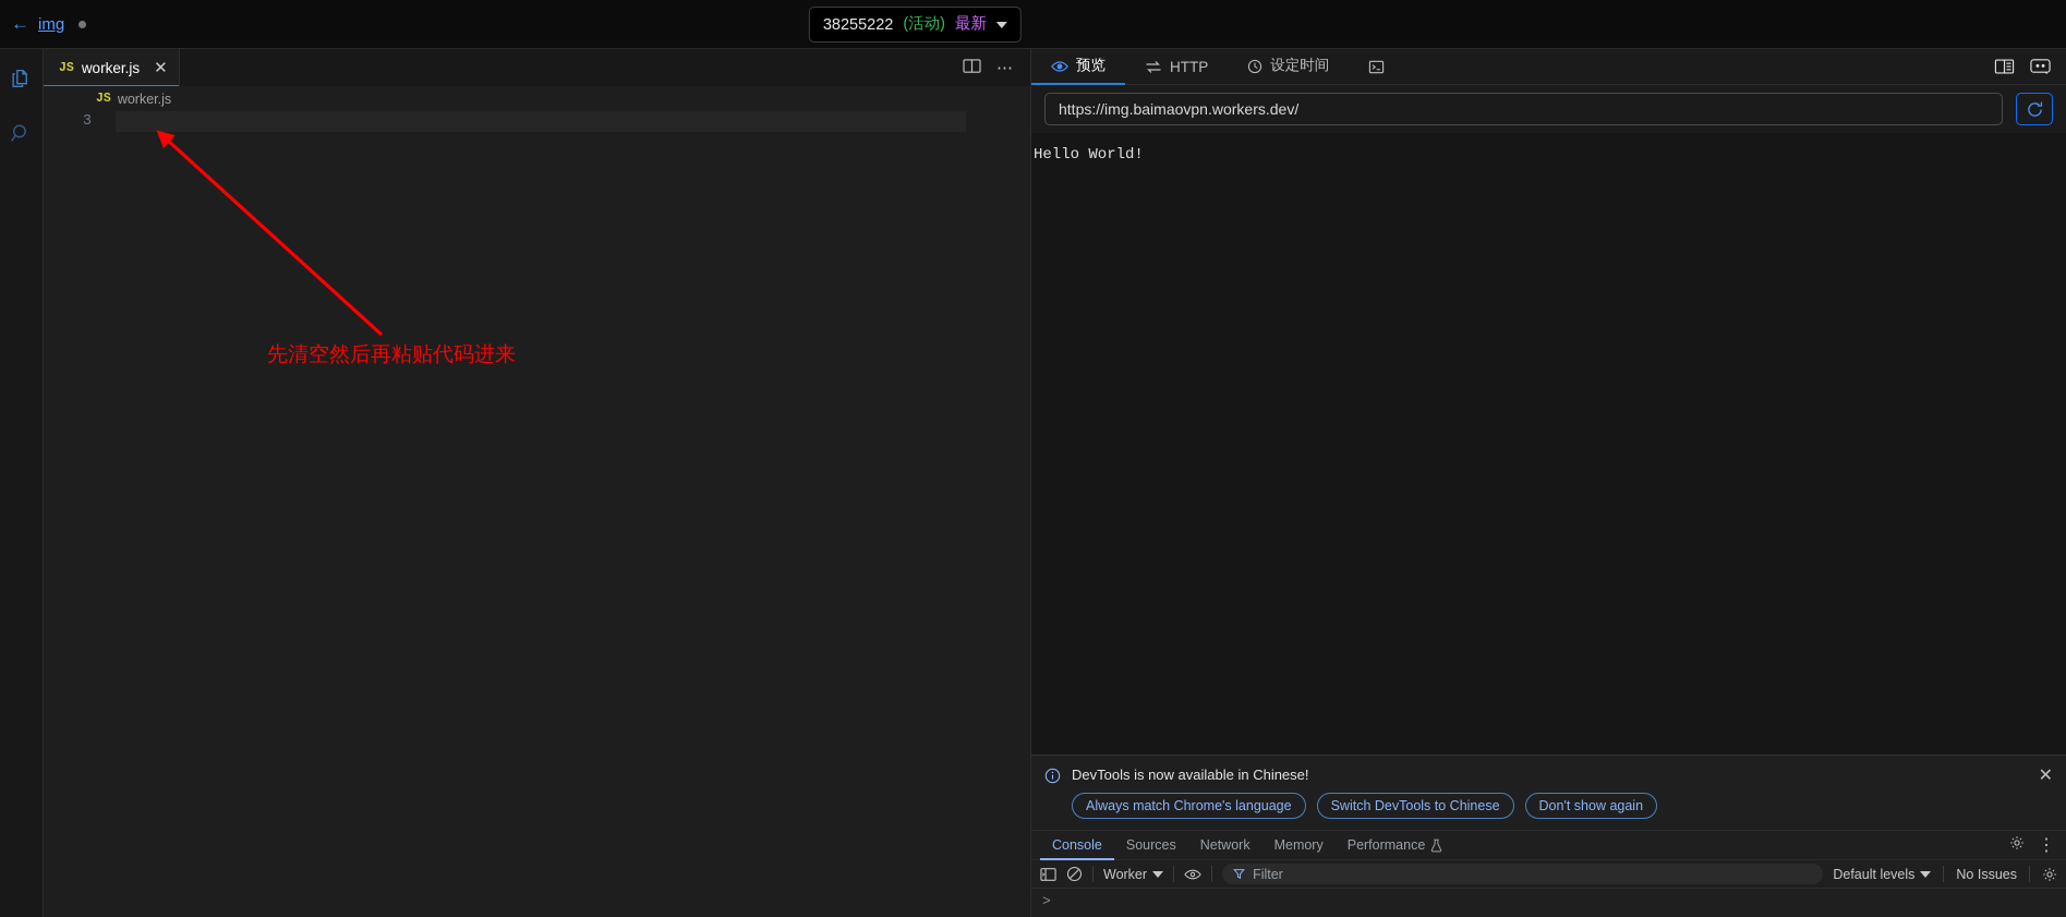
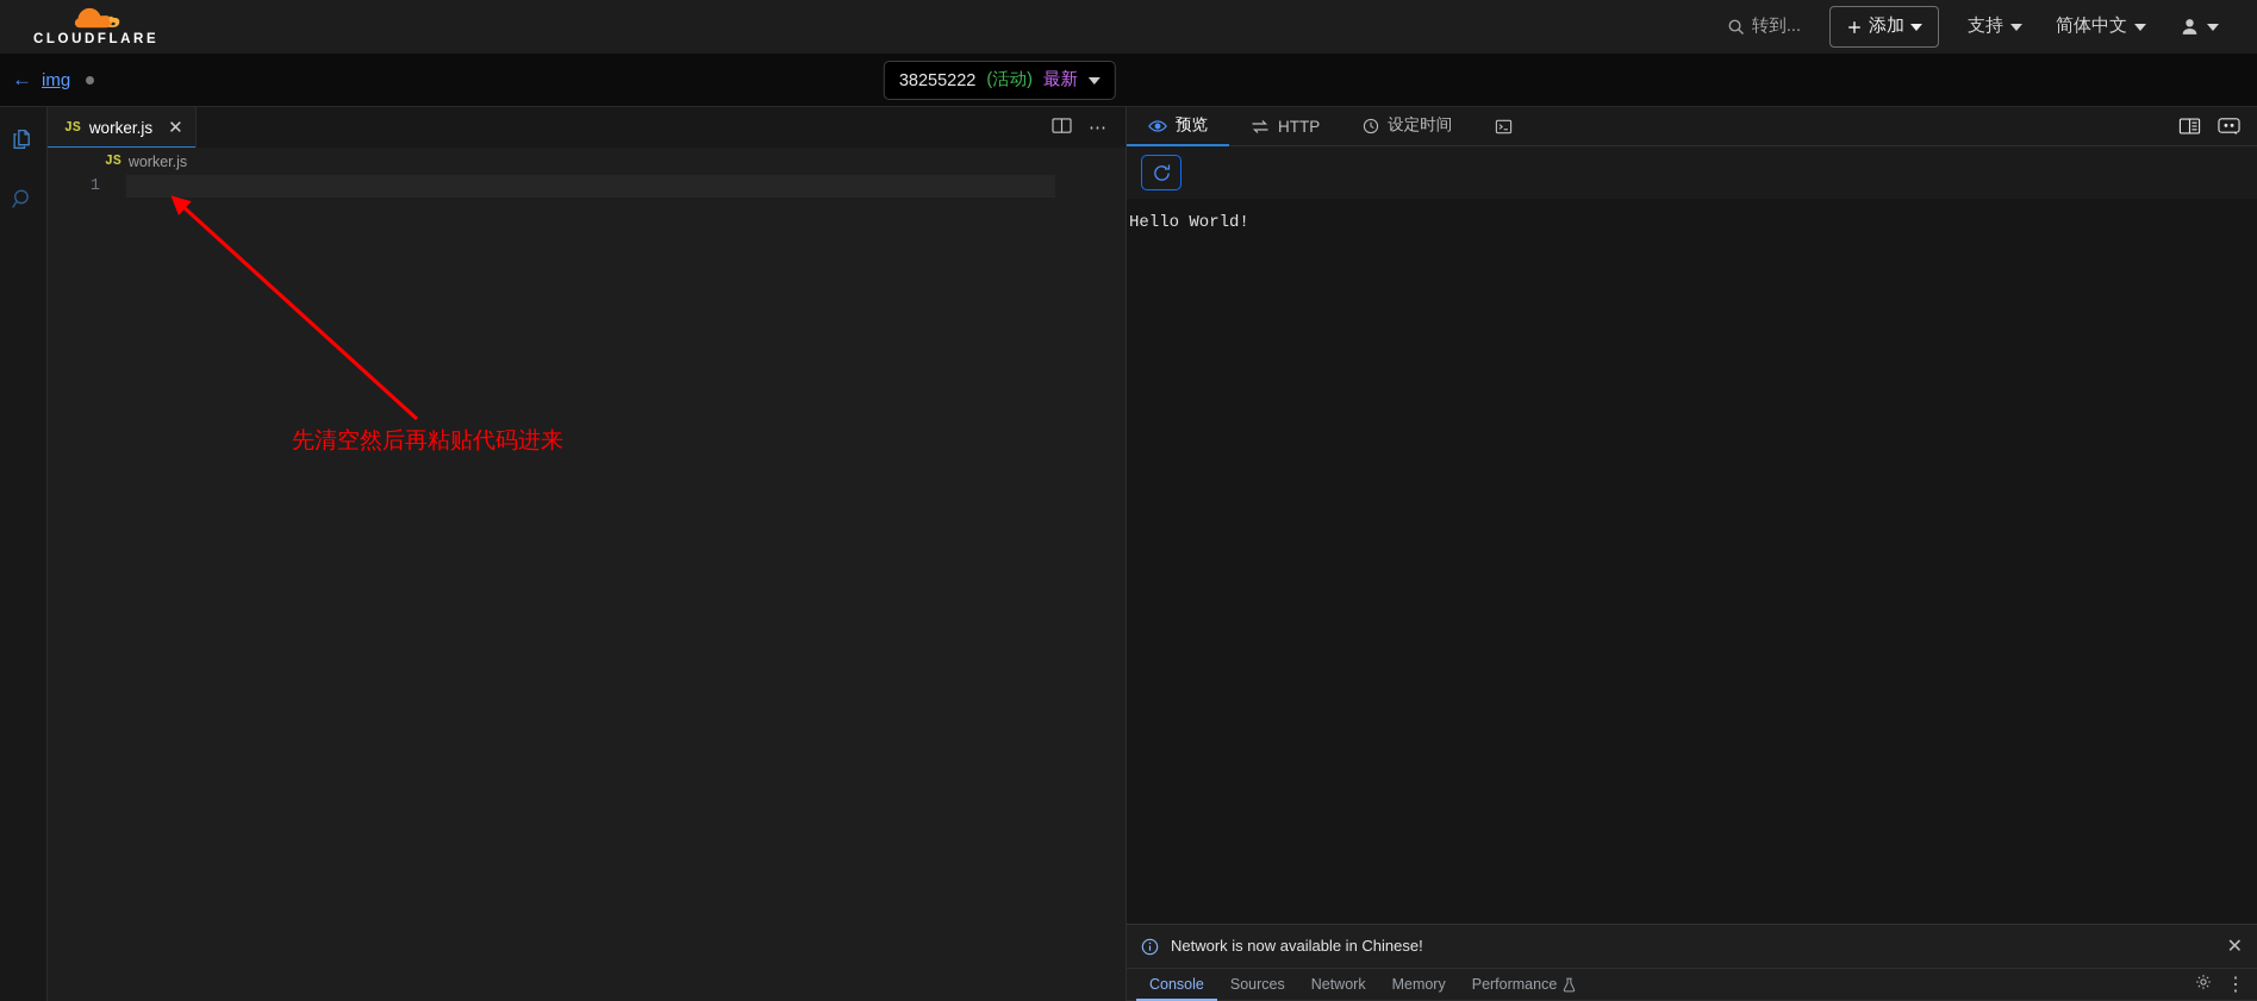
+ CLOUDFLARE
+ 转到...
+ 添加
+ 支持
+ 简体中文
  ←
  img
  38255222
  (活动)
  最新
  JS
  worker.js
  ✕
  ⋯
  JS
  worker.js
- 3
+ 1
  先清空然后再粘贴代码进来
  预览
  HTTP
  设定时间
- https://img.baimaovpn.workers.dev/
  Hello World!
- DevTools is now available in Chinese!
+ Network is now available in Chinese!
- Always match Chrome's language
- Switch DevTools to Chinese
- Don't show again
  ✕
  Console
  Sources
  Network
  Memory
  Performance
  ⋮
- Worker
- Filter
- Default levels
- No Issues
- >
